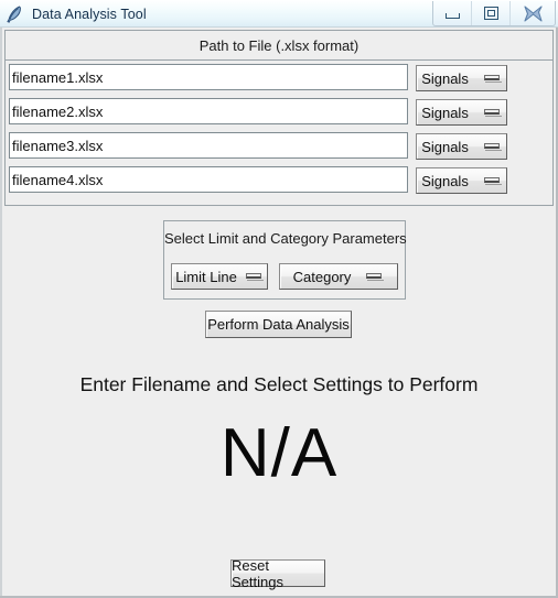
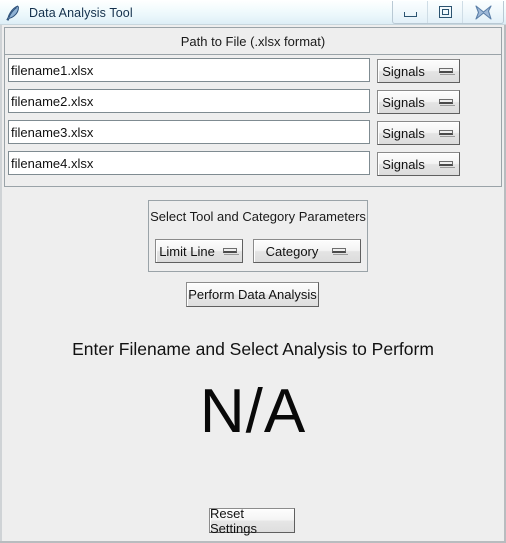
  Data Analysis Tool
  Path to File (.xlsx format)
  filename1.xlsx
  Signals
  filename2.xlsx
  Signals
  filename3.xlsx
  Signals
  filename4.xlsx
  Signals
- Select Limit and Category Parameters
+ Select Tool and Category Parameters
  Limit Line
  Category
  Perform Data Analysis
- Enter Filename and Select Settings to Perform
+ Enter Filename and Select Analysis to Perform
  N/A
  Reset Settings
